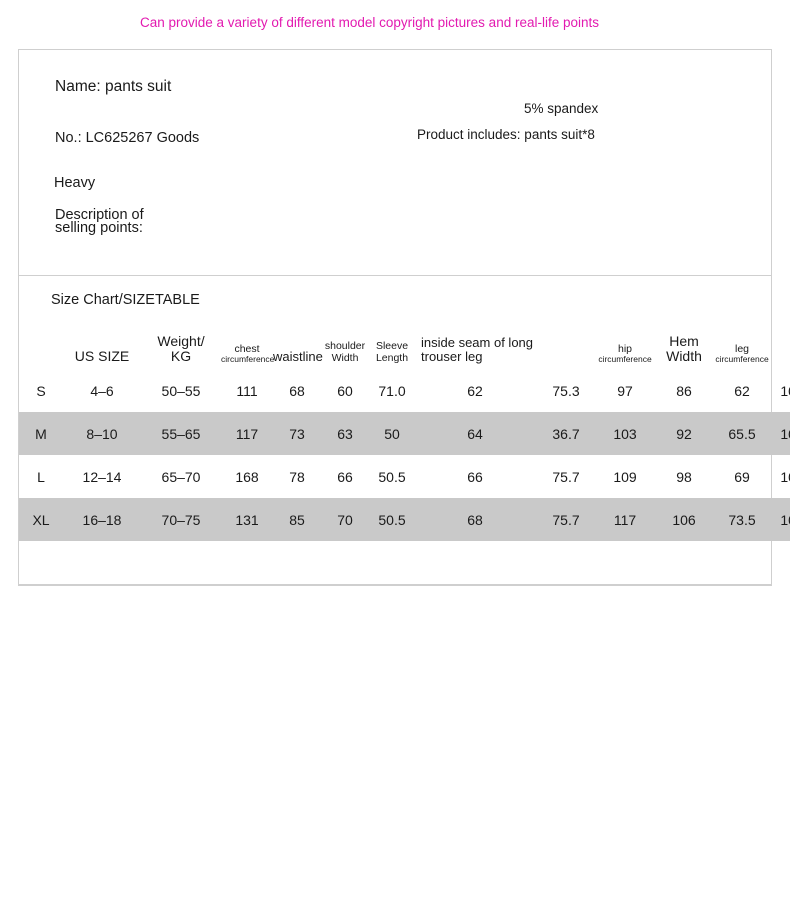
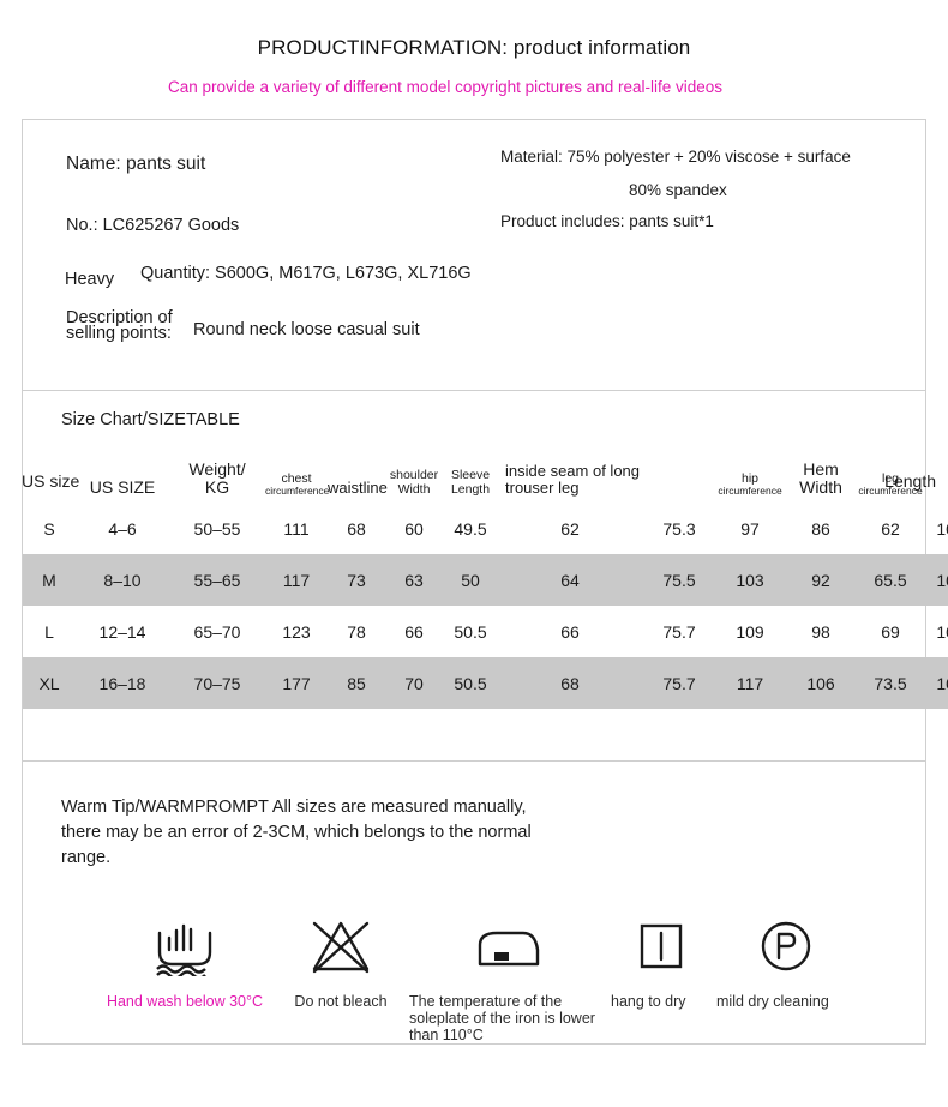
+ PRODUCTINFORMATION: product information
- Can provide a variety of different model copyright pictures and real-life points
+ Can provide a variety of different model copyright pictures and real-life videos
  Name: pants suit
  No.: LC625267 Goods
  Heavy
+ Quantity: S600G, M617G, L673G, XL716G
  Description of selling points:
+ Round neck loose casual suit
+ Material: 75% polyester + 20% viscose + surface
- 5% spandex
+ 80% spandex
- Product includes: pants suit*8
+ Product includes: pants suit*1
  Size Chart/SIZETABLE
  	US SIZE	Weight/KG	chestcircumference	waistline	shoulderWidth	SleeveLength	inside seam of longtrouser leg	hipcircumference	HemWidth	legcircumference
- S	4–6	50–55	111	68	60	71.0	62	75.3	97	86	62	1
+ S	4–6	50–55	111	68	60	49.5	62	75.3	97	86	62	1
- M	8–10	55–65	117	73	63	50	64	36.7	103	92	65.5	1
+ M	8–10	55–65	117	73	63	50	64	75.5	103	92	65.5	1
- L	12–14	65–70	168	78	66	50.5	66	75.7	109	98	69	1
+ L	12–14	65–70	123	78	66	50.5	66	75.7	109	98	69	1
- XL	16–18	70–75	131	85	70	50.5	68	75.7	117	106	73.5	1
+ XL	16–18	70–75	177	85	70	50.5	68	75.7	117	106	73.5	1
+ Warm Tip/WARMPROMPT All sizes are measured manually, there may be an error of 2-3CM, which belongs to the normal range.
+ Hand wash below 30°C
+ Do not bleach
+ The temperature of the soleplate of the iron is lower than 110°C
+ hang to dry
+ mild dry cleaning
+ US size
+ Length
